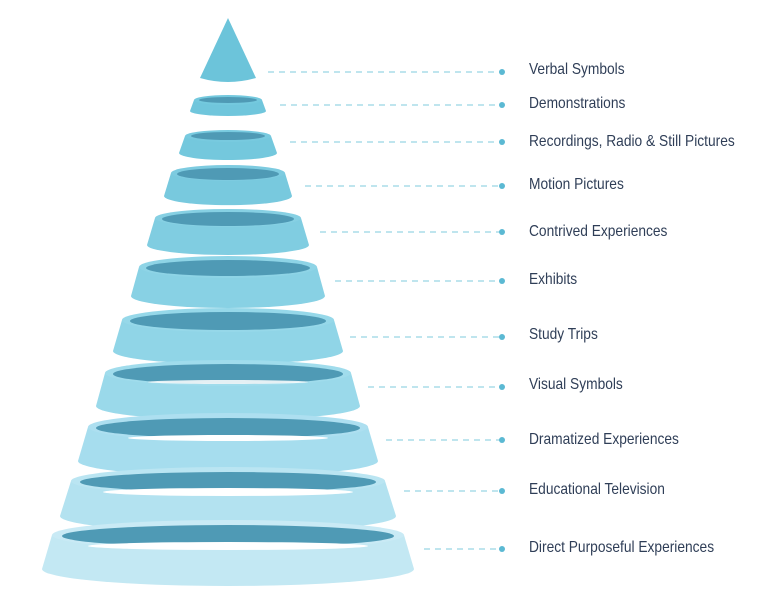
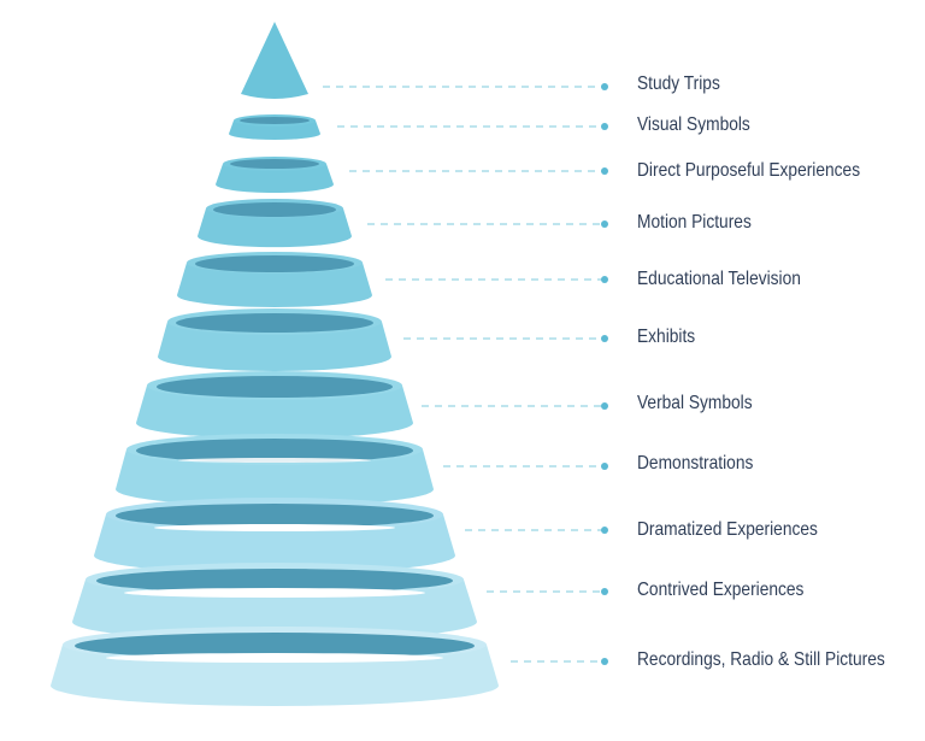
- Verbal Symbols
+ Study Trips
- Demonstrations
+ Visual Symbols
- Recordings, Radio & Still Pictures
+ Direct Purposeful Experiences
  Motion Pictures
- Contrived Experiences
+ Educational Television
  Exhibits
- Study Trips
+ Verbal Symbols
- Visual Symbols
+ Demonstrations
  Dramatized Experiences
- Educational Television
+ Contrived Experiences
- Direct Purposeful Experiences
+ Recordings, Radio & Still Pictures
